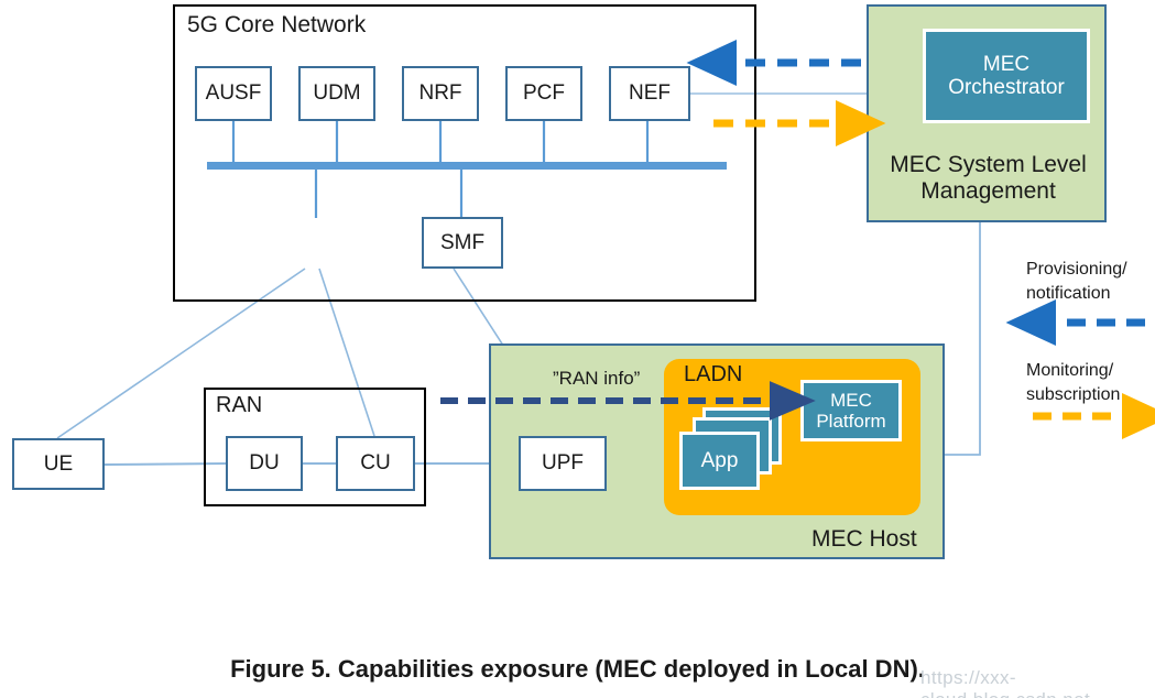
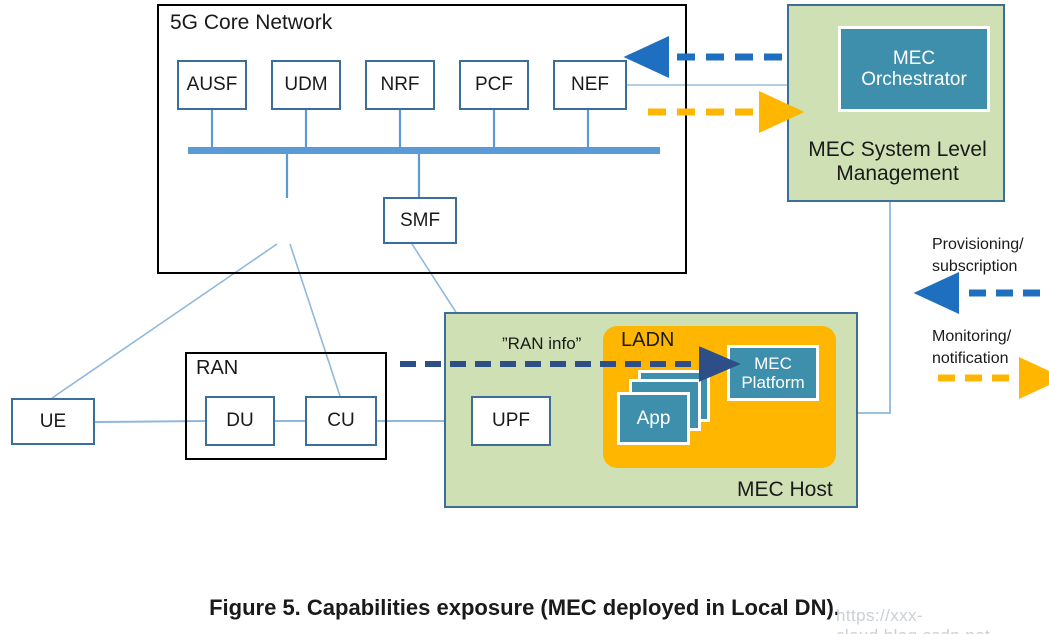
  5G Core Network
  AUSF
  UDM
  NRF
  PCF
  NEF
  SMF
  UE
  RAN
  DU
  CU
  MEC Host
  UPF
  LADN
  App
  MEC Platform
  ”RAN info”
  MEC Orchestrator
  MEC System Level Management
  Provisioning/
- notification
+ subscription
  Monitoring/
- subscription
+ notification
  Figure 5. Capabilities exposure (MEC deployed in Local DN).
